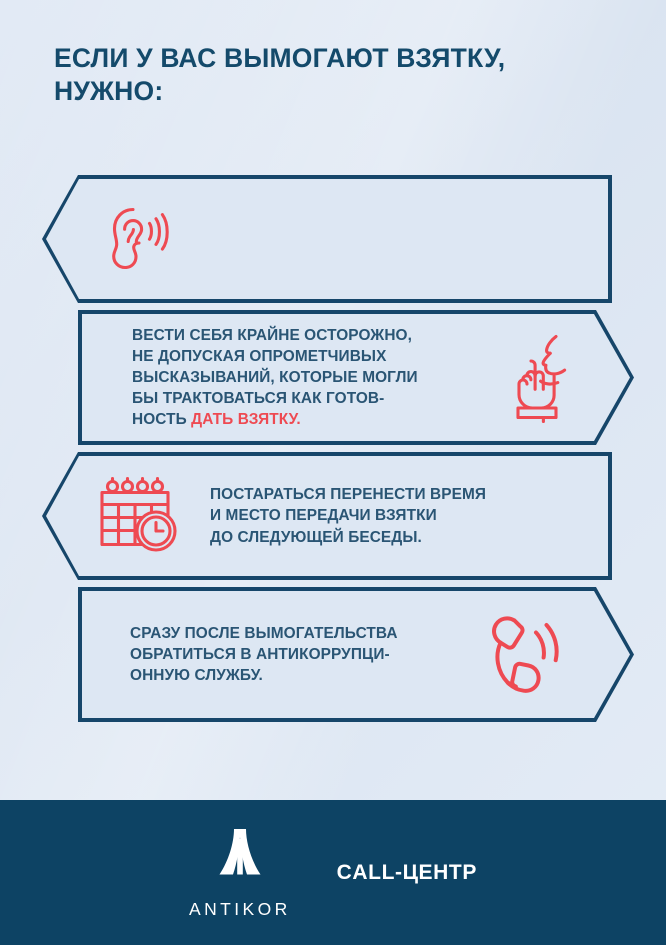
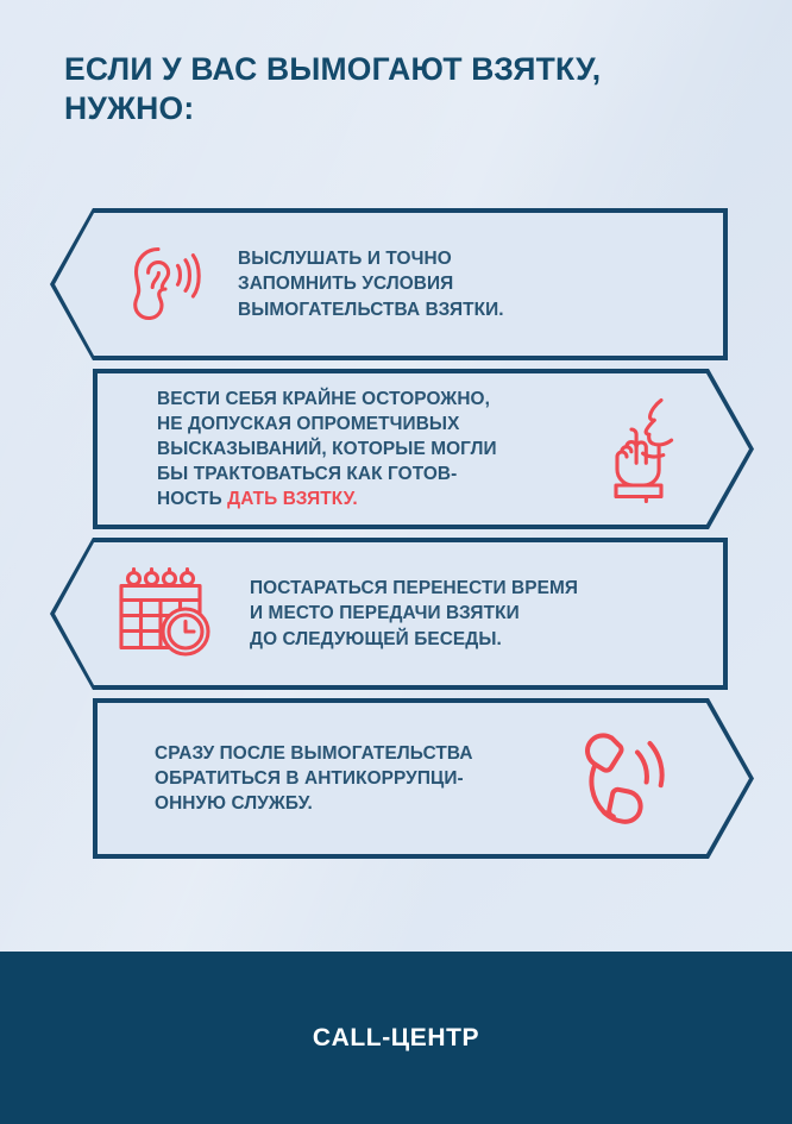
  ЕСЛИ У ВАС ВЫМОГАЮТ ВЗЯТКУ,
  НУЖНО:
+ ВЫСЛУШАТЬ И ТОЧНО
+ ЗАПОМНИТЬ УСЛОВИЯ
+ ВЫМОГАТЕЛЬСТВА ВЗЯТКИ.
  ВЕСТИ СЕБЯ КРАЙНЕ ОСТОРОЖНО,
  НЕ ДОПУСКАЯ ОПРОМЕТЧИВЫХ
  ВЫСКАЗЫВАНИЙ, КОТОРЫЕ МОГЛИ
  БЫ ТРАКТОВАТЬСЯ КАК ГОТОВ-
  НОСТЬ ДАТЬ ВЗЯТКУ.
  ПОСТАРАТЬСЯ ПЕРЕНЕСТИ ВРЕМЯ
  И МЕСТО ПЕРЕДАЧИ ВЗЯТКИ
  ДО СЛЕДУЮЩЕЙ БЕСЕДЫ.
  СРАЗУ ПОСЛЕ ВЫМОГАТЕЛЬСТВА
  ОБРАТИТЬСЯ В АНТИКОРРУПЦИ-
  ОННУЮ СЛУЖБУ.
- ANTIKOR
  CALL-ЦЕНТР
